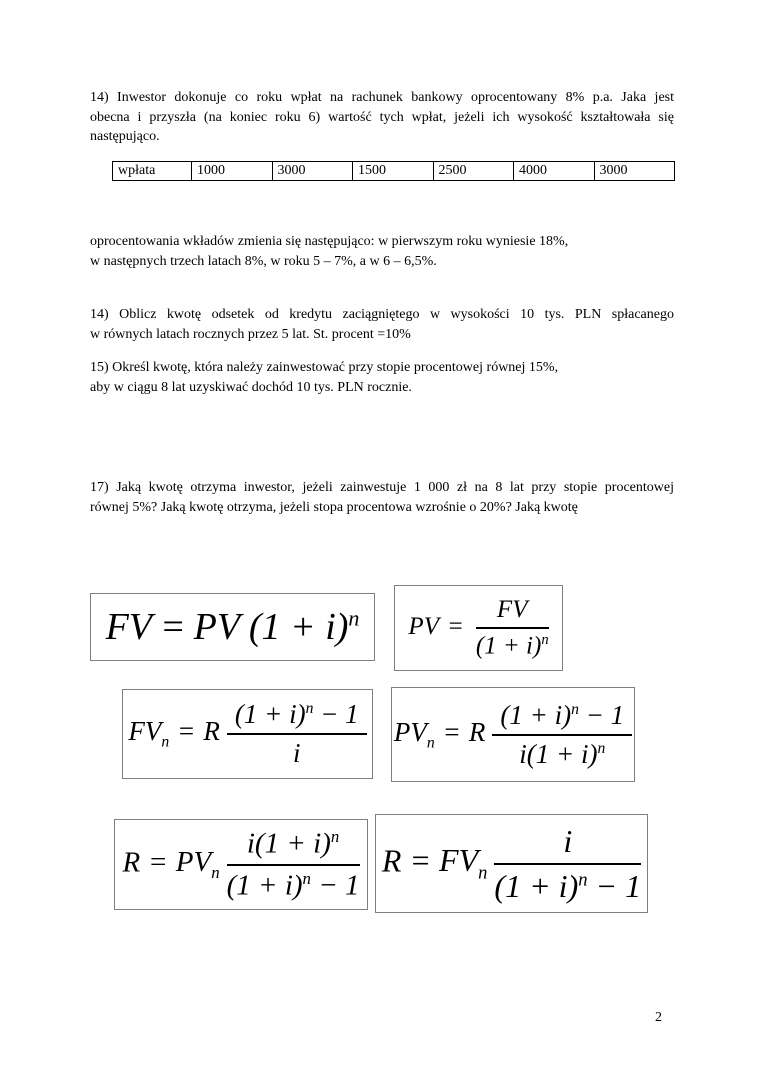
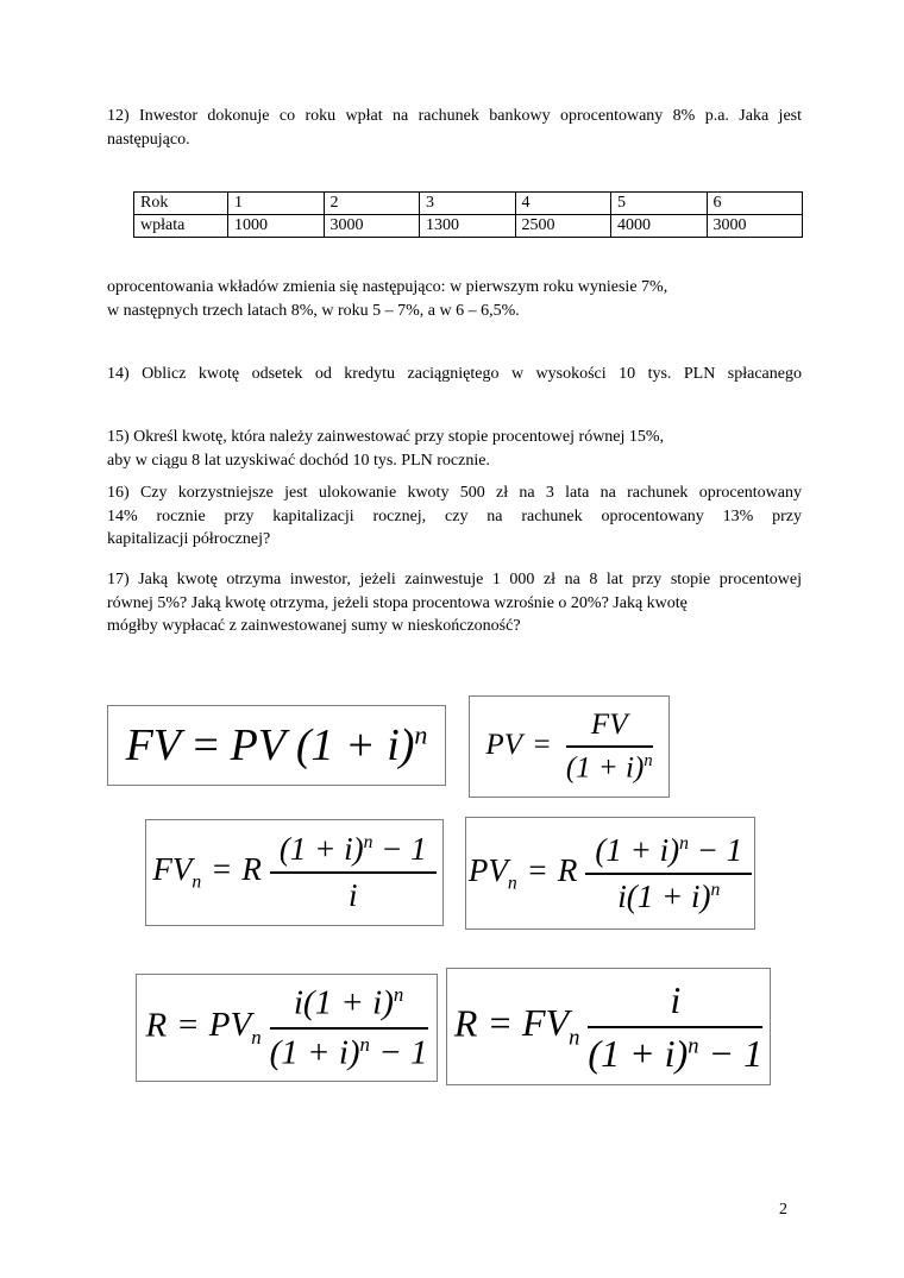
- 14) Inwestor dokonuje co roku wpłat na rachunek bankowy oprocentowany 8% p.a. Jaka jest
+ 12) Inwestor dokonuje co roku wpłat na rachunek bankowy oprocentowany 8% p.a. Jaka jest
- obecna i przyszła (na koniec roku 6) wartość tych wpłat, jeżeli ich wysokość kształtowała się
  następująco.
+ Rok	1	2	3	4	5	6
- wpłata	1000	3000	1500	2500	4000	3000
+ wpłata	1000	3000	1300	2500	4000	3000
- oprocentowania wkładów zmienia się następująco: w pierwszym roku wyniesie 18%,
+ oprocentowania wkładów zmienia się następująco: w pierwszym roku wyniesie 7%,
  w następnych trzech latach 8%, w roku 5 – 7%, a w 6 – 6,5%.
  14) Oblicz kwotę odsetek od kredytu zaciągniętego w wysokości 10 tys. PLN spłacanego
- w równych latach rocznych przez 5 lat. St. procent =10%
  15) Określ kwotę, która należy zainwestować przy stopie procentowej równej 15%,
  aby w ciągu 8 lat uzyskiwać dochód 10 tys. PLN rocznie.
+ 16) Czy korzystniejsze jest ulokowanie kwoty 500 zł na 3 lata na rachunek oprocentowany
+ 14% rocznie przy kapitalizacji rocznej, czy na rachunek oprocentowany 13% przy
+ kapitalizacji półrocznej?
  17) Jaką kwotę otrzyma inwestor, jeżeli zainwestuje 1 000 zł na 8 lat przy stopie procentowej
  równej 5%? Jaką kwotę otrzyma, jeżeli stopa procentowa wzrośnie o 20%? Jaką kwotę
+ mógłby wypłacać z zainwestowanej sumy w nieskończoność?
  FV = PV (1 + i)n
  PV =
  FV
  (1 + i)n
  FVn= R
  (1 + i)n − 1
  i
  PVn= R
  (1 + i)n − 1
  i(1 + i)n
  R = PVn
  i(1 + i)n
  (1 + i)n − 1
  R = FVn
  i
  (1 + i)n − 1
  2
